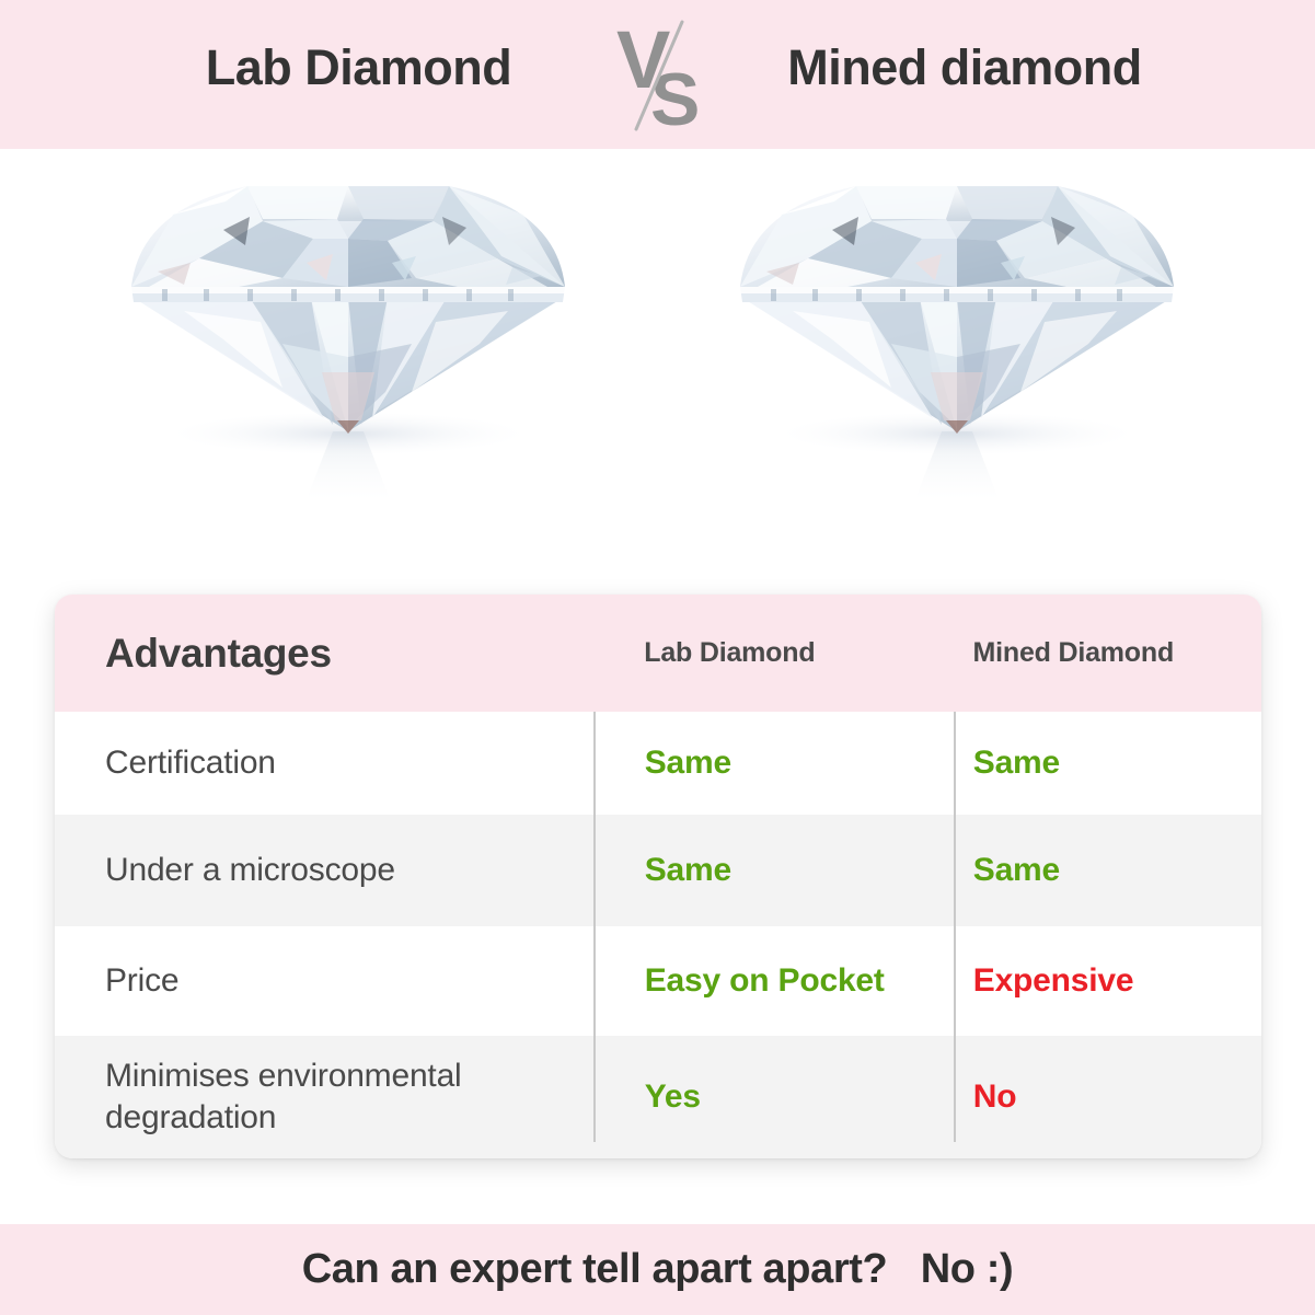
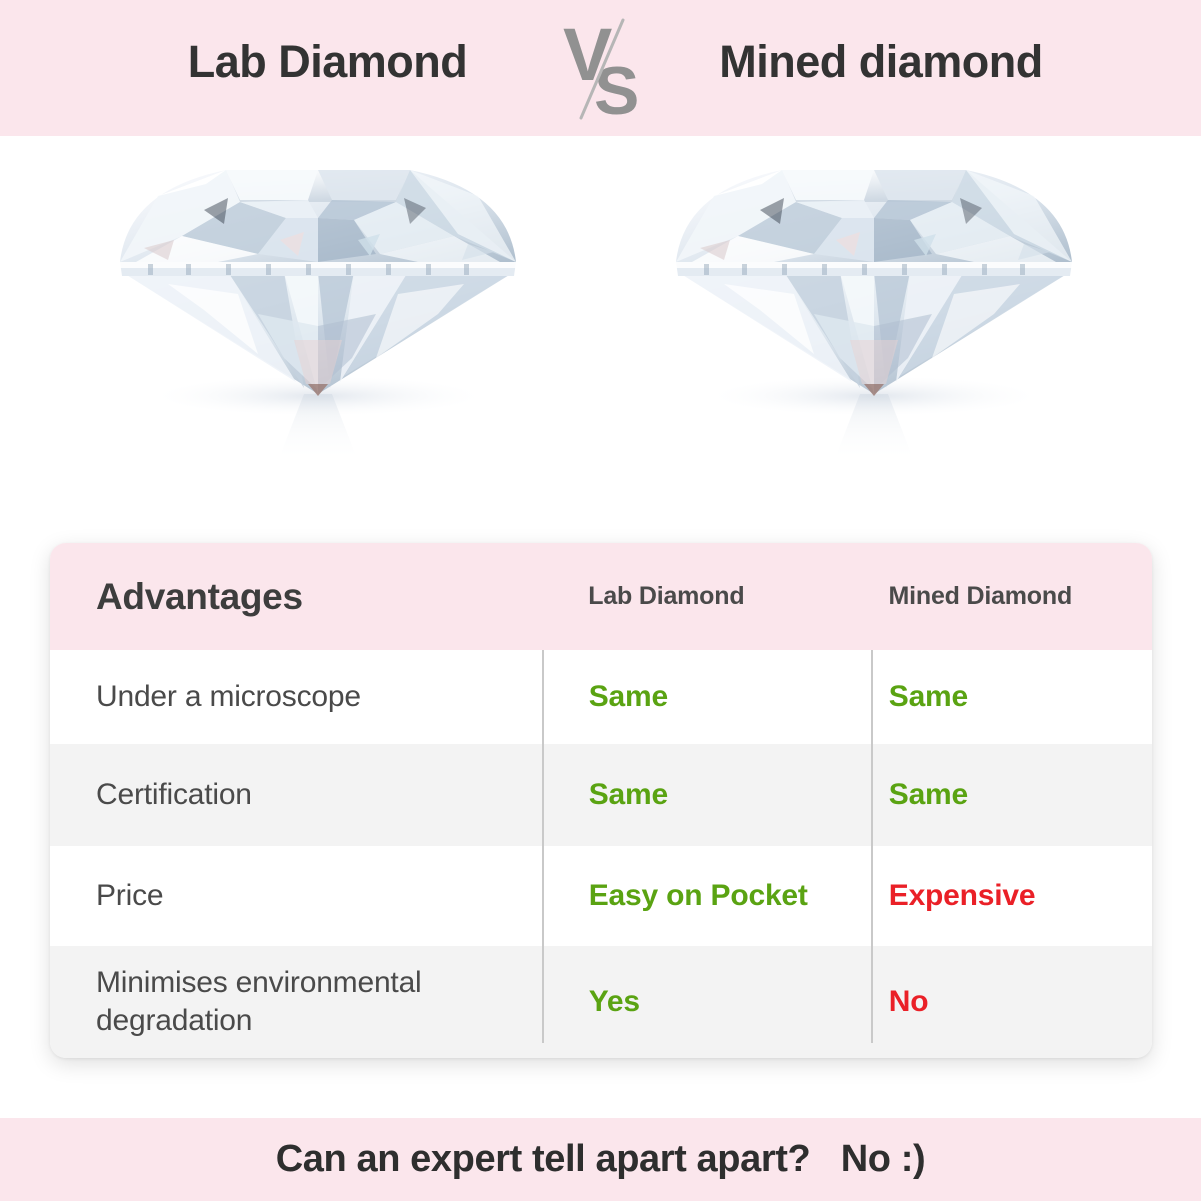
  Lab Diamond
  Mined diamond
  V
  S
  Advantages
  Lab Diamond
  Mined Diamond
- Certification
+ Under a microscope
  Same
  Same
- Under a microscope
+ Certification
  Same
  Same
  Price
  Easy on Pocket
  Expensive
  Minimises environmental degradation
  Yes
  No
  Can an expert tell apart apart? No :)
